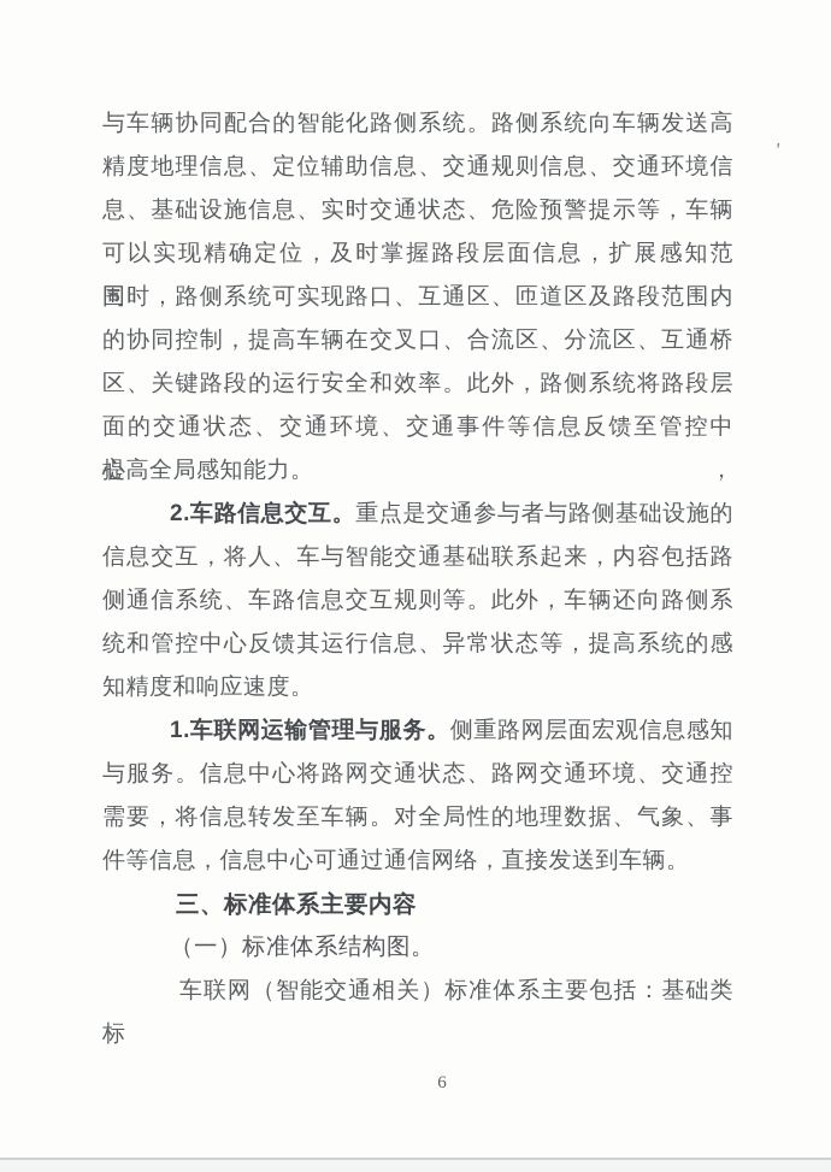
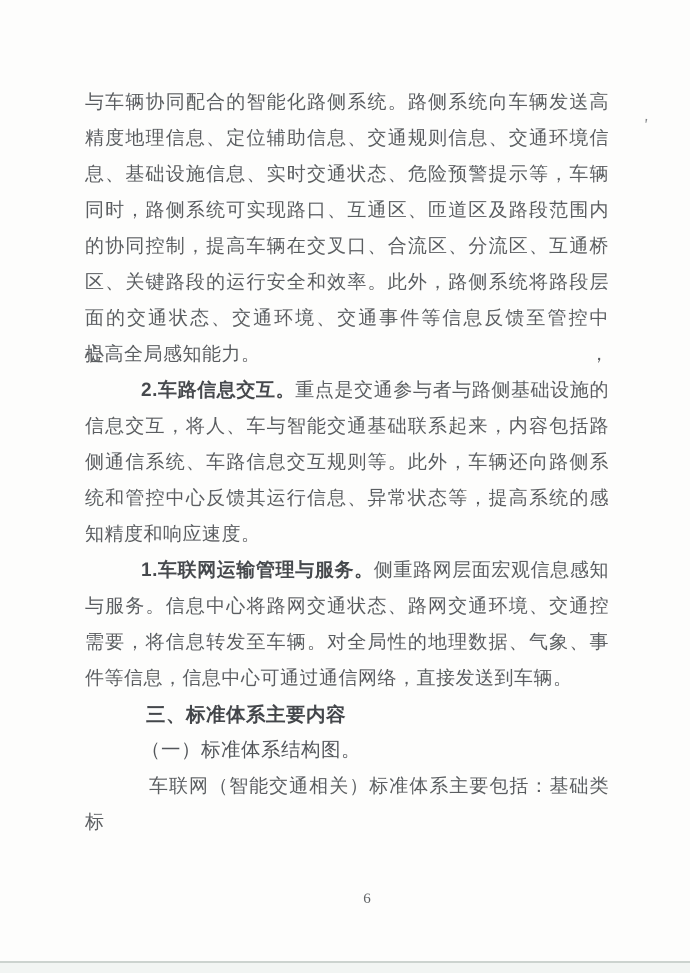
  与车辆协同配合的智能化路侧系统。路侧系统向车辆发送高
  精度地理信息、定位辅助信息、交通规则信息、交通环境信
  息、基础设施信息、实时交通状态、危险预警提示等，车辆
- 可以实现精确定位，及时掌握路段层面信息，扩展感知范围。
  同时，路侧系统可实现路口、互通区、匝道区及路段范围内
  的协同控制，提高车辆在交叉口、合流区、分流区、互通桥
  区、关键路段的运行安全和效率。此外，路侧系统将路段层
  面的交通状态、交通环境、交通事件等信息反馈至管控中心，
  提高全局感知能力。
  2.车路信息交互。重点是交通参与者与路侧基础设施的
  信息交互，将人、车与智能交通基础联系起来，内容包括路
  侧通信系统、车路信息交互规则等。此外，车辆还向路侧系
  统和管控中心反馈其运行信息、异常状态等，提高系统的感
  知精度和响应速度。
  1.车联网运输管理与服务。侧重路网层面宏观信息感知
  与服务。信息中心将路网交通状态、路网交通环境、交通控
  需要，将信息转发至车辆。对全局性的地理数据、气象、事
  件等信息，信息中心可通过通信网络，直接发送到车辆。
  三、标准体系主要内容
  （一）标准体系结构图。
  车联网（智能交通相关）标准体系主要包括：基础类标
  6
